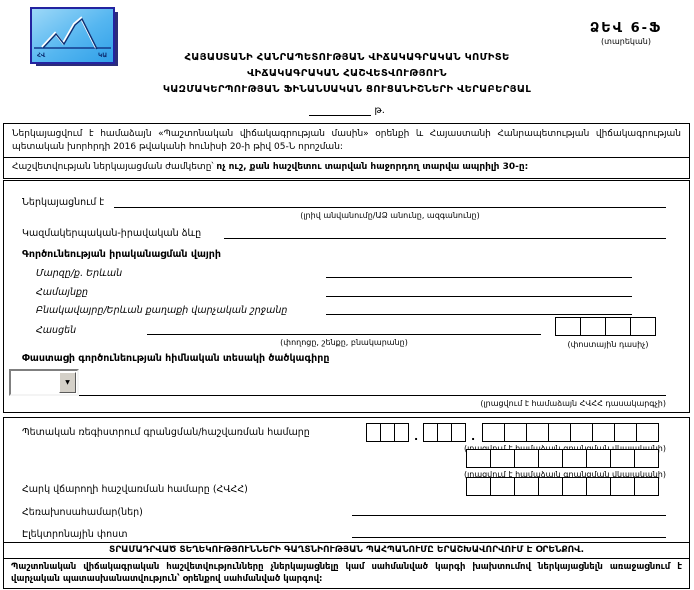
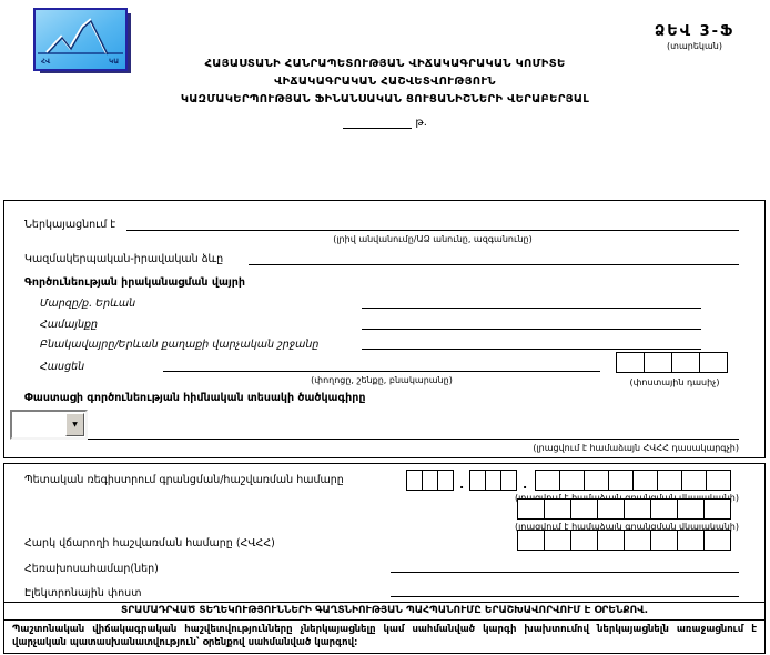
- ՁԵՎ 6-Ֆ
+ ՁԵՎ 3-Ֆ
  (տարեկան)
  ՀԱՅԱՍՏԱՆԻ ՀԱՆՐԱՊԵՏՈՒԹՅԱՆ ՎԻՃԱԿԱԳՐԱԿԱՆ ԿՈՄԻՏԵ
  ՎԻՃԱԿԱԳՐԱԿԱՆ ՀԱՇՎԵՏՎՈՒԹՅՈՒՆ
  ԿԱԶՄԱԿԵՐՊՈՒԹՅԱՆ ՖԻՆԱՆՍԱԿԱՆ ՑՈՒՑԱՆԻՇՆԵՐԻ ՎԵՐԱԲԵՐՅԱԼ
  թ.
- Ներկայացվում է համաձայն «Պաշտոնական վիճակագրության մասին» օրենքի և Հայաստանի Հանրապետության վիճակագրության պետական խորհրդի 2016 թվականի հունիսի 20-ի թիվ 05-Ն որոշման:
- Հաշվետվության ներկայացման ժամկետը՝ ոչ ուշ, քան հաշվետու տարվան հաջորդող տարվա ապրիլի 30-ը:
  Ներկայացնում է
  (լրիվ անվանումը/ԱՁ անունը, ազգանունը)
  Կազմակերպական-իրավական ձևը
  Գործունեության իրականացման վայրի
  Մարզը/ք. Երևան
  Համայնքը
  Բնակավայրը/Երևան քաղաքի վարչական շրջանը
  Հասցեն
  (փողոցը, շենքը, բնակարանը)
  (փոստային դասիչ)
  Փաստացի գործունեության հիմնական տեսակի ծածկագիրը
  (լրացվում է համաձայն ՀՎՀՀ դասակարգչի)
  Պետական ռեգիստրում գրանցման/հաշվառման համարը
  .
  .
  (լրացվում է համաձայն գրանցման վկայականի)
  Հարկ վճարողի հաշվառման համարը (ՀՎՀՀ)
  Հեռախոսահամար(ներ)
  Էլեկտրոնային փոստ
  ՏՐԱՄԱԴՐՎԱԾ ՏԵՂԵԿՈՒԹՅՈՒՆՆԵՐԻ ԳԱՂՏՆԻՈՒԹՅԱՆ ՊԱՀՊԱՆՈՒՄԸ ԵՐԱՇԽԱՎՈՐՎՈՒՄ Է ՕՐԵՆՔՈՎ.
  Պաշտոնական վիճակագրական հաշվետվությունները չներկայացնելը կամ սահմանված կարգի խախտումով ներկայացնելն առաջացնում է վարչական պատասխանատվություն՝ օրենքով սահմանված կարգով:
